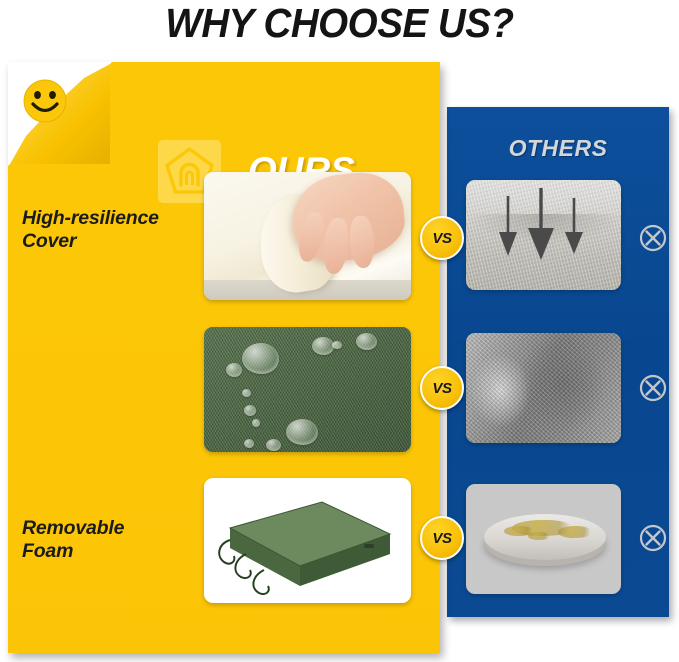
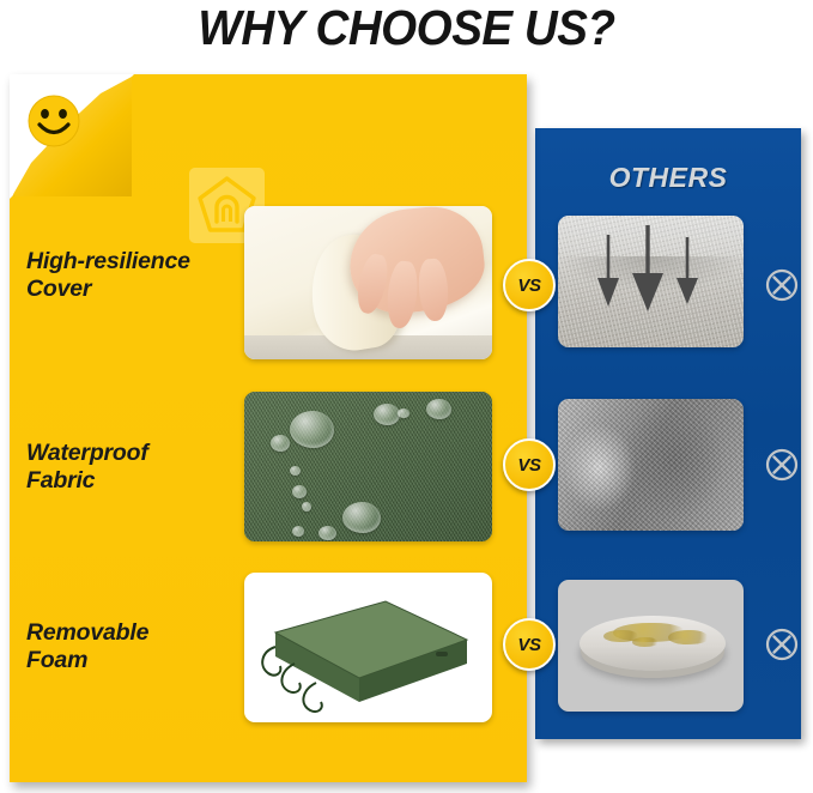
  WHY CHOOSE US?
  OTHERS
- OURS
  High-resilience
  Cover
  VS
+ Waterproof
+ Fabric
  VS
  Removable
  Foam
  VS
